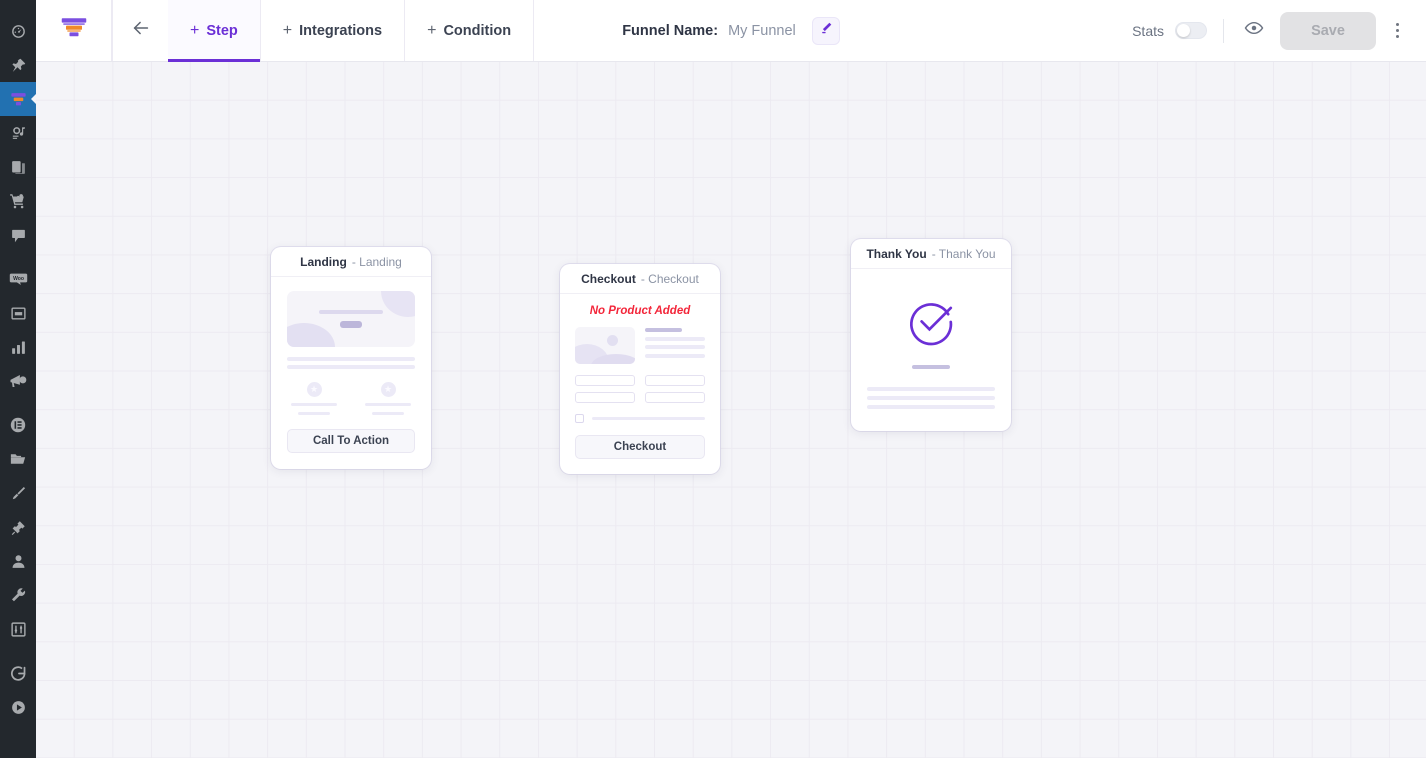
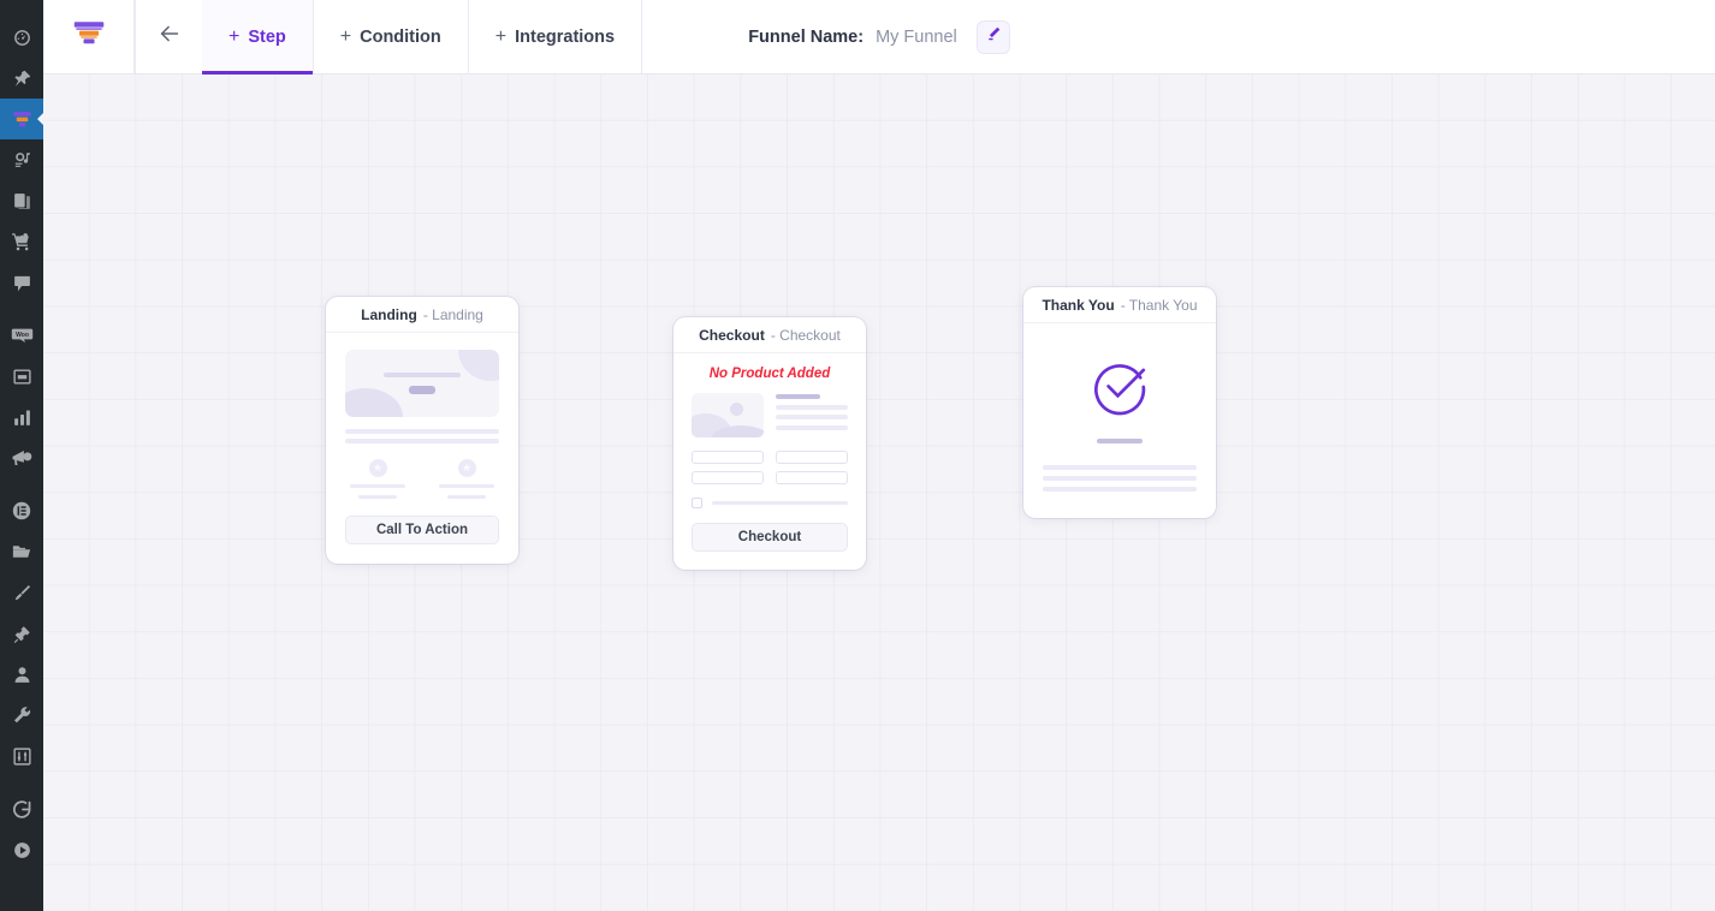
  +
  Step
  +
- Integrations
+ Condition
  +
- Condition
+ Integrations
  Funnel Name:
  My Funnel
- Stats
- Save
  Landing
  - Landing
  Call To Action
  Checkout
  - Checkout
  No Product Added
  Checkout
  Thank You
  - Thank You
